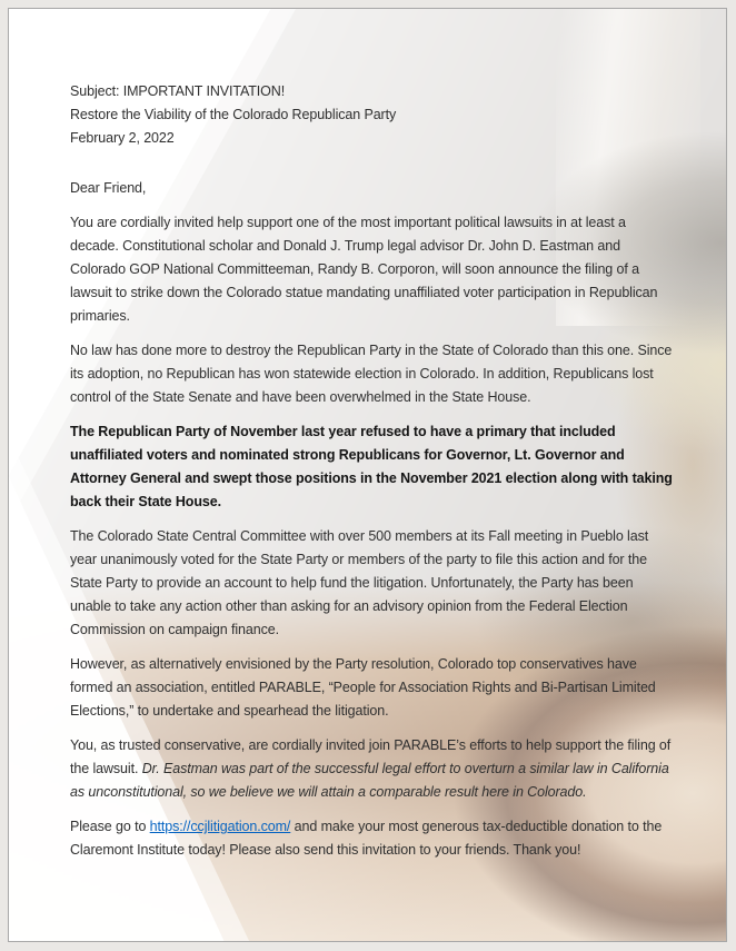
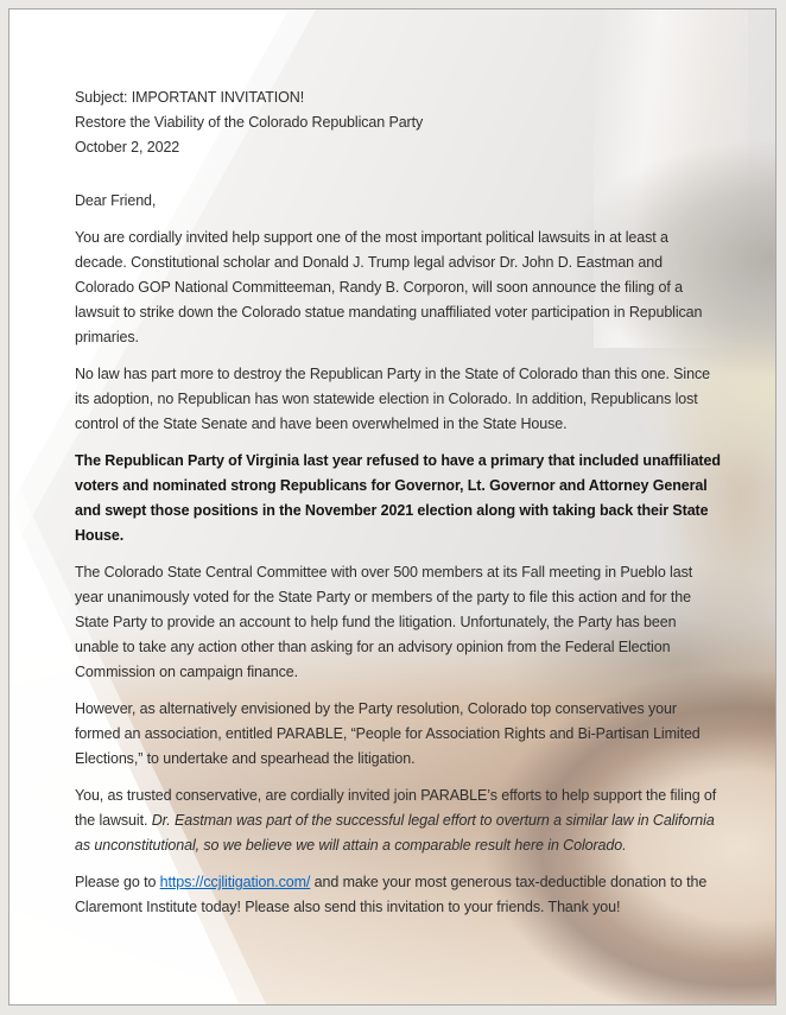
  Subject: IMPORTANT INVITATION!
  Restore the Viability of the Colorado Republican Party
- February 2, 2022
+ October 2, 2022
  Dear Friend,
  You are cordially invited help support one of the most important political lawsuits in at least a decade. Constitutional scholar and Donald J. Trump legal advisor Dr. John D. Eastman and Colorado GOP National Committeeman, Randy B. Corporon, will soon announce the filing of a lawsuit to strike down the Colorado statue mandating unaffiliated voter participation in Republican primaries.
- No law has done more to destroy the Republican Party in the State of Colorado than this one. Since its adoption, no Republican has won statewide election in Colorado. In addition, Republicans lost control of the State Senate and have been overwhelmed in the State House.
+ No law has part more to destroy the Republican Party in the State of Colorado than this one. Since its adoption, no Republican has won statewide election in Colorado. In addition, Republicans lost control of the State Senate and have been overwhelmed in the State House.
- The Republican Party of November last year refused to have a primary that included unaffiliated voters and nominated strong Republicans for Governor, Lt. Governor and Attorney General and swept those positions in the November 2021 election along with taking back their State House.
+ The Republican Party of Virginia last year refused to have a primary that included unaffiliated voters and nominated strong Republicans for Governor, Lt. Governor and Attorney General and swept those positions in the November 2021 election along with taking back their State House.
  The Colorado State Central Committee with over 500 members at its Fall meeting in Pueblo last year unanimously voted for the State Party or members of the party to file this action and for the State Party to provide an account to help fund the litigation. Unfortunately, the Party has been unable to take any action other than asking for an advisory opinion from the Federal Election Commission on campaign finance.
- However, as alternatively envisioned by the Party resolution, Colorado top conservatives have formed an association, entitled PARABLE, “People for Association Rights and Bi-Partisan Limited Elections,” to undertake and spearhead the litigation.
+ However, as alternatively envisioned by the Party resolution, Colorado top conservatives your formed an association, entitled PARABLE, “People for Association Rights and Bi-Partisan Limited Elections,” to undertake and spearhead the litigation.
  You, as trusted conservative, are cordially invited join PARABLE’s efforts to help support the filing of the lawsuit. Dr. Eastman was part of the successful legal effort to overturn a similar law in California as unconstitutional, so we believe we will attain a comparable result here in Colorado.
  Please go to https://ccjlitigation.com/ and make your most generous tax-deductible donation to the Claremont Institute today! Please also send this invitation to your friends. Thank you!
